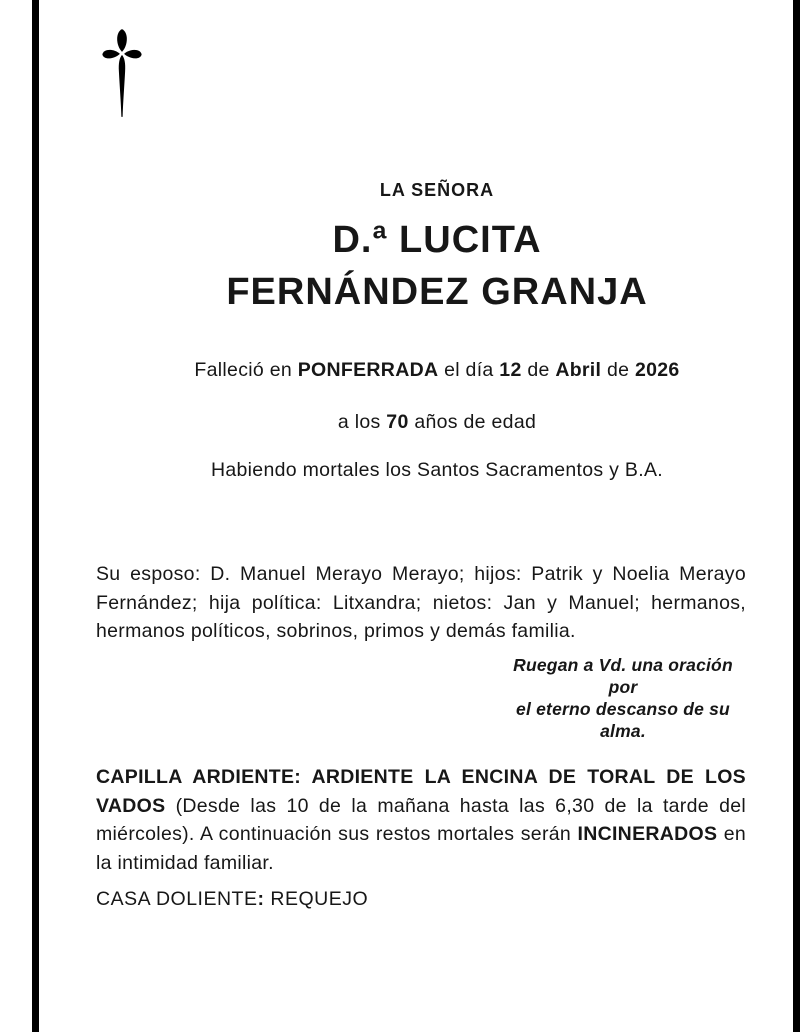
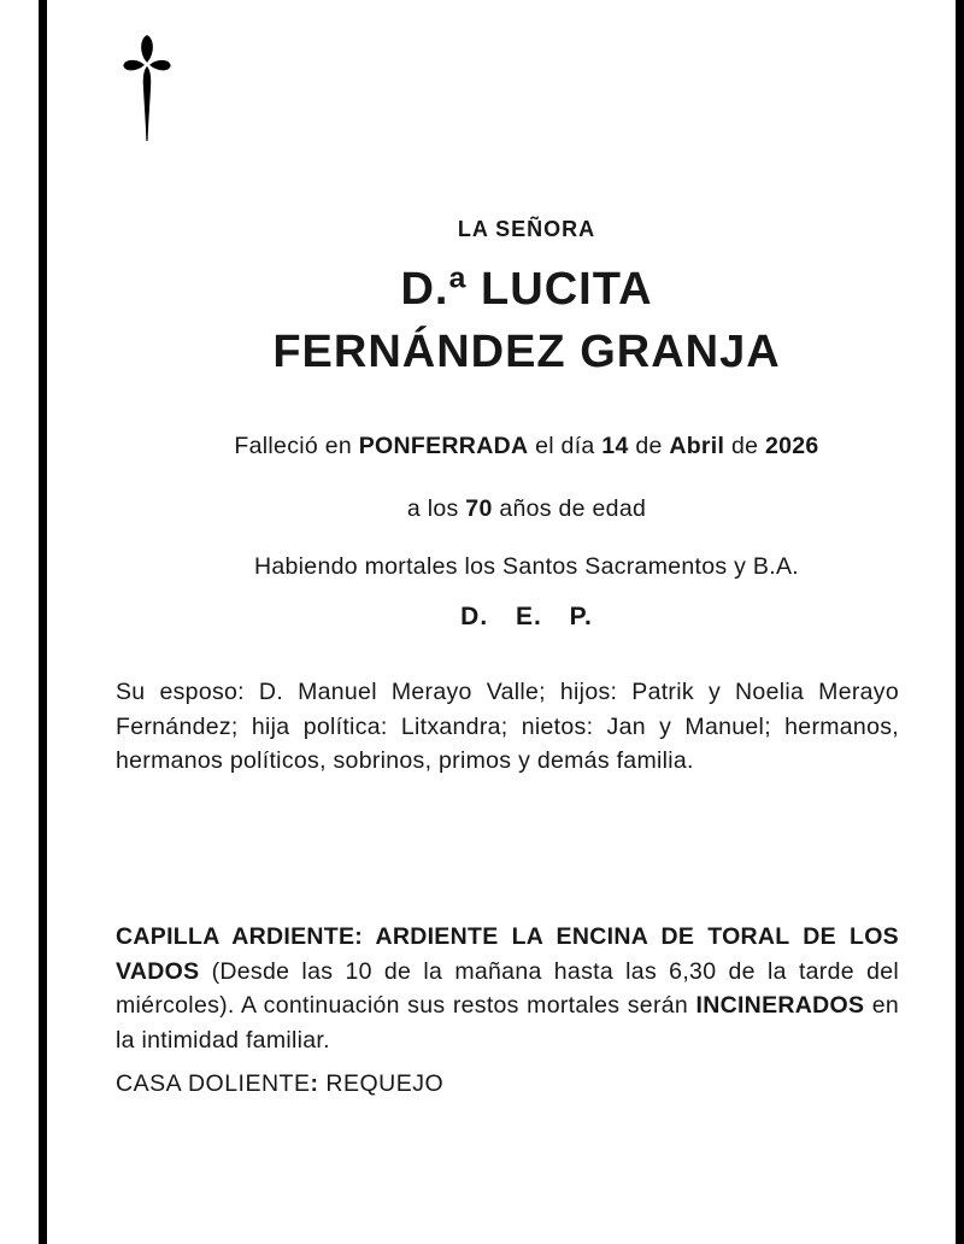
  LA SEÑORA
  D.ª LUCITA
  FERNÁNDEZ GRANJA
- Falleció en PONFERRADA el día 12 de Abril de 2026
+ Falleció en PONFERRADA el día 14 de Abril de 2026
  a los 70 años de edad
  Habiendo mortales los Santos Sacramentos y B.A.
+ D. E. P.
- Su esposo: D. Manuel Merayo Merayo; hijos: Patrik y Noelia Merayo Fernández; hija política: Litxandra; nietos: Jan y Manuel; hermanos, hermanos políticos, sobrinos, primos y demás familia.
+ Su esposo: D. Manuel Merayo Valle; hijos: Patrik y Noelia Merayo Fernández; hija política: Litxandra; nietos: Jan y Manuel; hermanos, hermanos políticos, sobrinos, primos y demás familia.
- Ruegan a Vd. una oración por
- el eterno descanso de su alma.
  CAPILLA ARDIENTE: ARDIENTE LA ENCINA DE TORAL DE LOS VADOS (Desde las 10 de la mañana hasta las 6,30 de la tarde del miércoles). A continuación sus restos mortales serán INCINERADOS en la intimidad familiar.
  CASA DOLIENTE: REQUEJO
